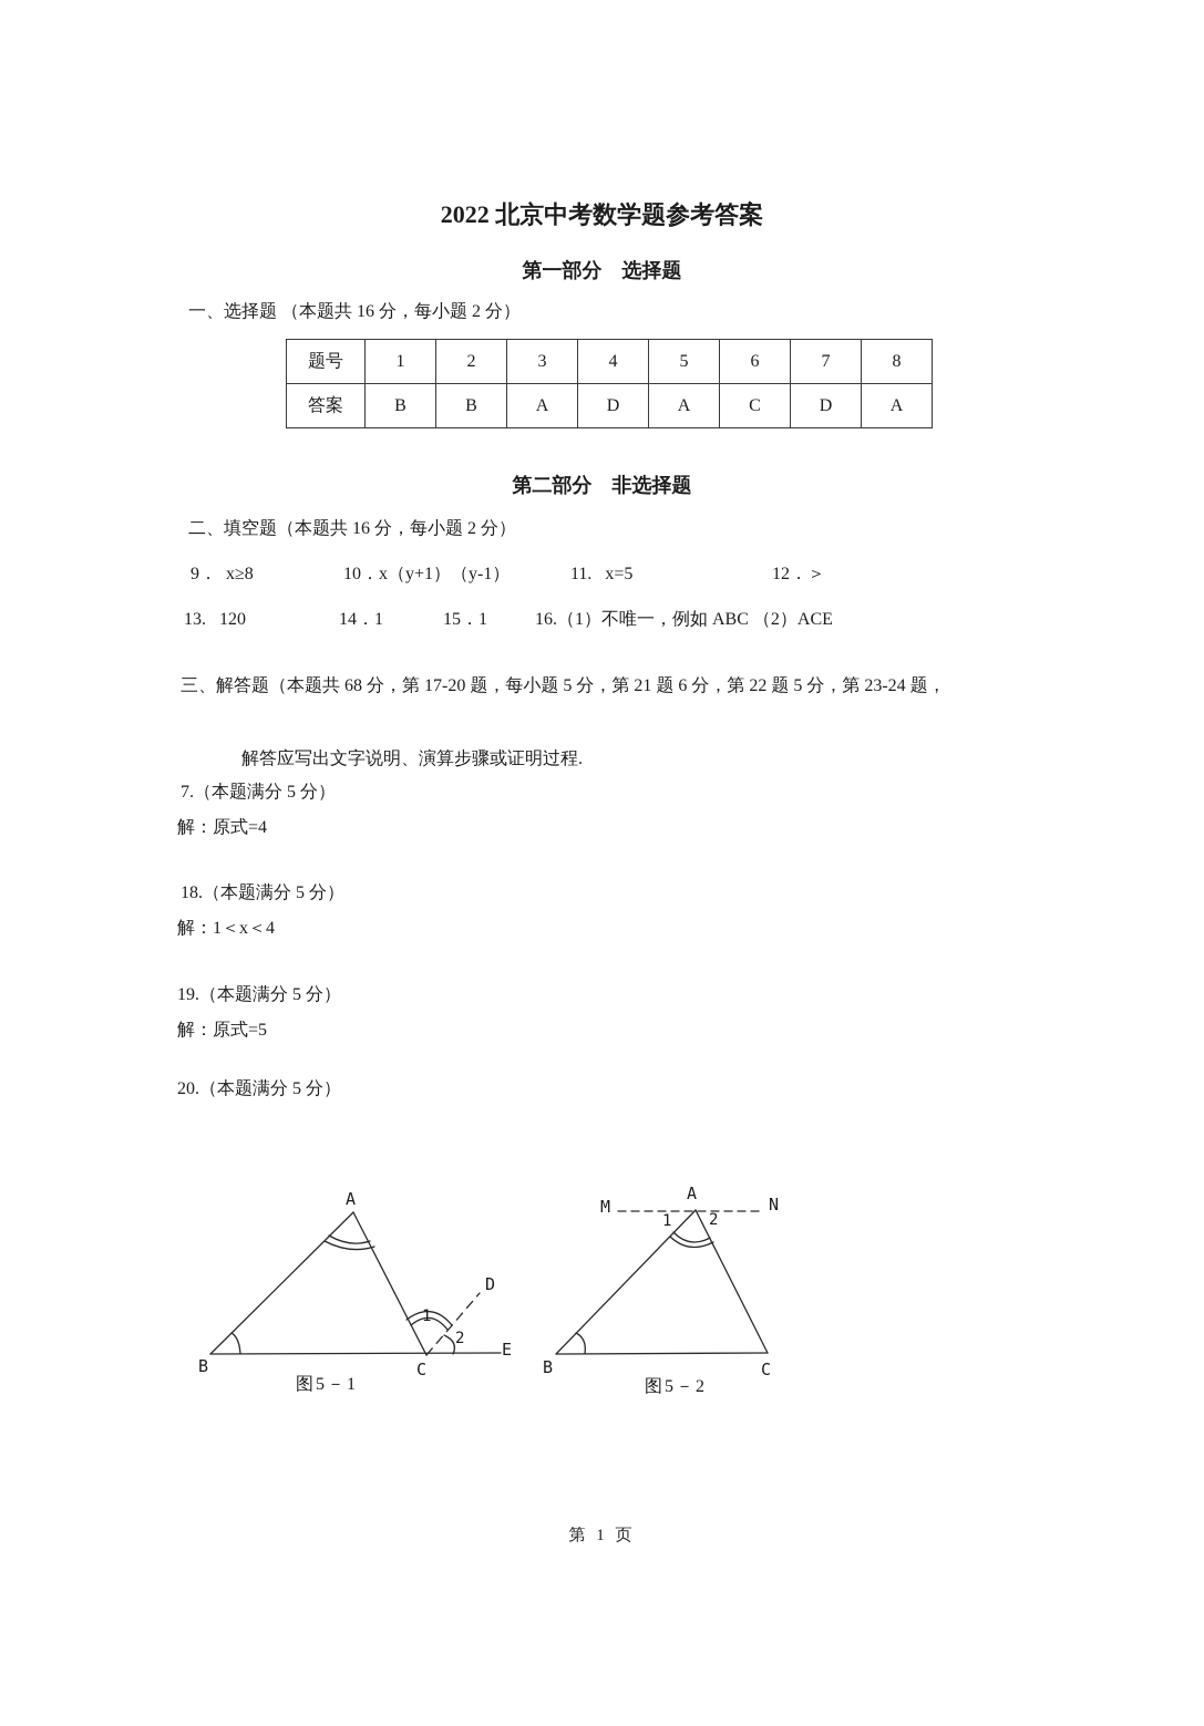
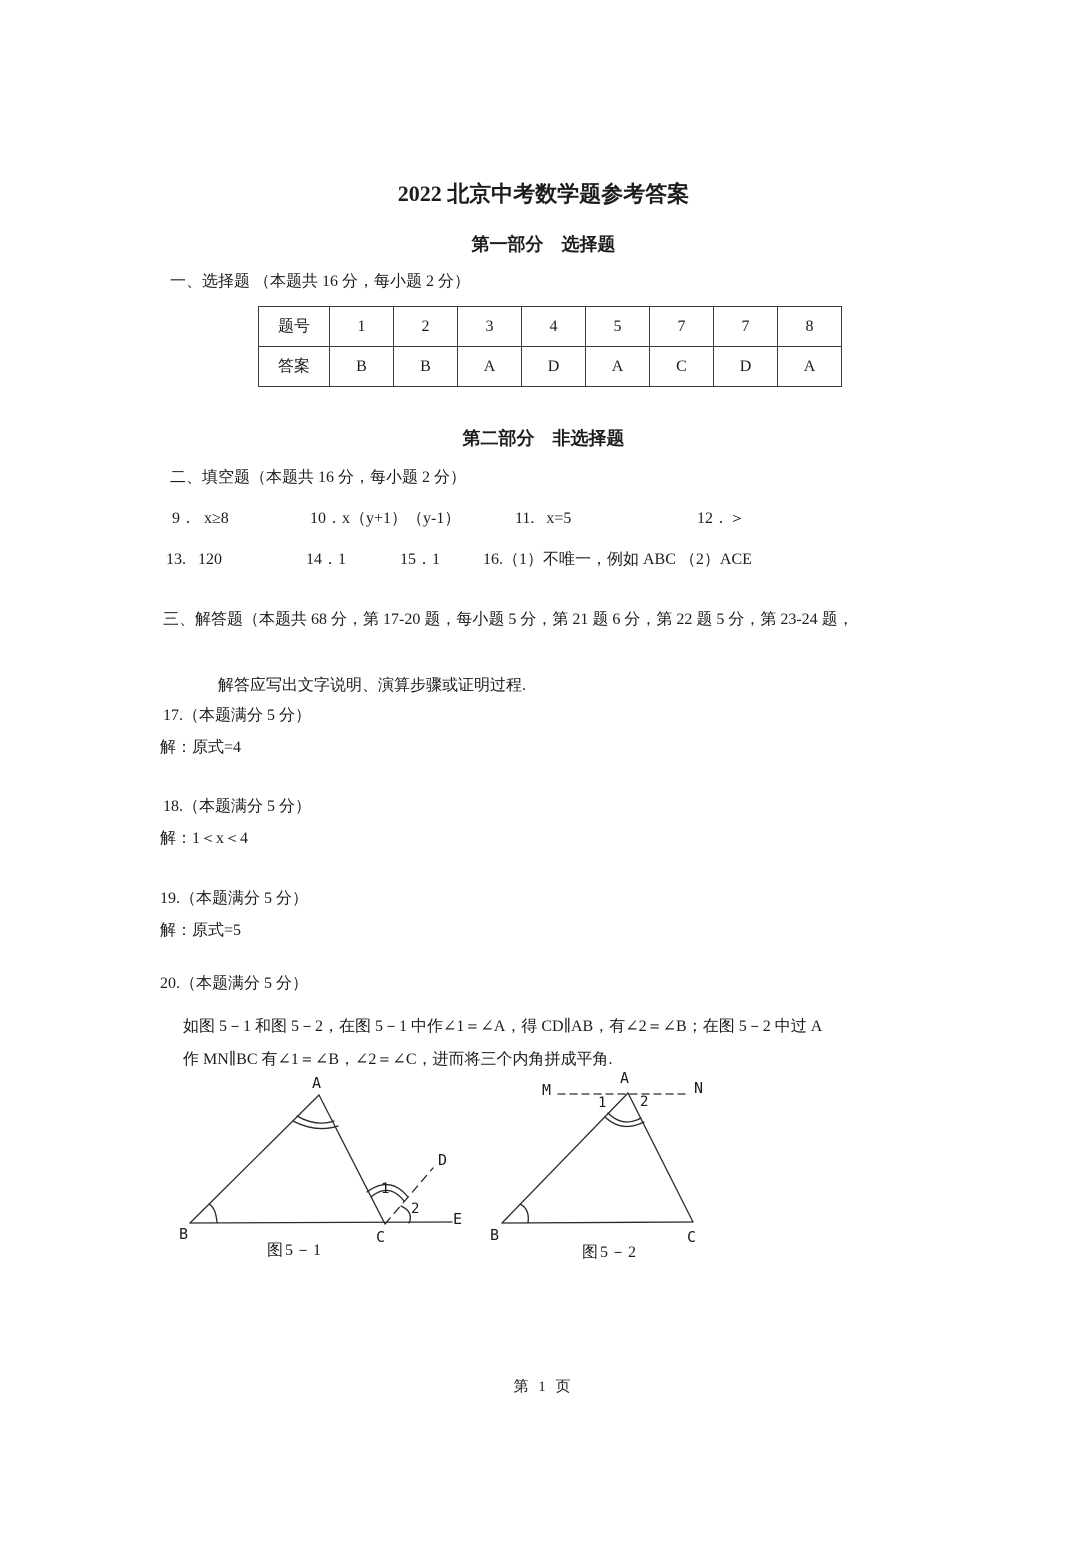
  2022 北京中考数学题参考答案
  第一部分 选择题
  一、选择题 （本题共 16 分，每小题 2 分）
- 题号	1	2	3	4	5	6	7	8
+ 题号	1	2	3	4	5	7	7	8
  答案	B	B	A	D	A	C	D	A
  第二部分 非选择题
  二、填空题（本题共 16 分，每小题 2 分）
  9． x≥8
  10．x（y+1）（y-1）
  11. x=5
  12．＞
  13. 120
  14．1
  15．1
  16.（1）不唯一，例如 ABC （2）ACE
  三、解答题（本题共 68 分，第 17-20 题，每小题 5 分，第 21 题 6 分，第 22 题 5 分，第 23-24 题，
  解答应写出文字说明、演算步骤或证明过程.
- 7.（本题满分 5 分）
+ 17.（本题满分 5 分）
  解：原式=4
  18.（本题满分 5 分）
  解：1＜x＜4
  19.（本题满分 5 分）
  解：原式=5
  20.（本题满分 5 分）
+ 如图 5－1 和图 5－2，在图 5－1 中作∠1＝∠A，得 CD∥AB，有∠2＝∠B；在图 5－2 中过 A
+ 作 MN∥BC 有∠1＝∠B，∠2＝∠C，进而将三个内角拼成平角.
  A
  B
  C
  D
  E
  1
  2
  图5－1
  M
  N
  A
  B
  C
  1
  2
  图5－2
  第 1 页
